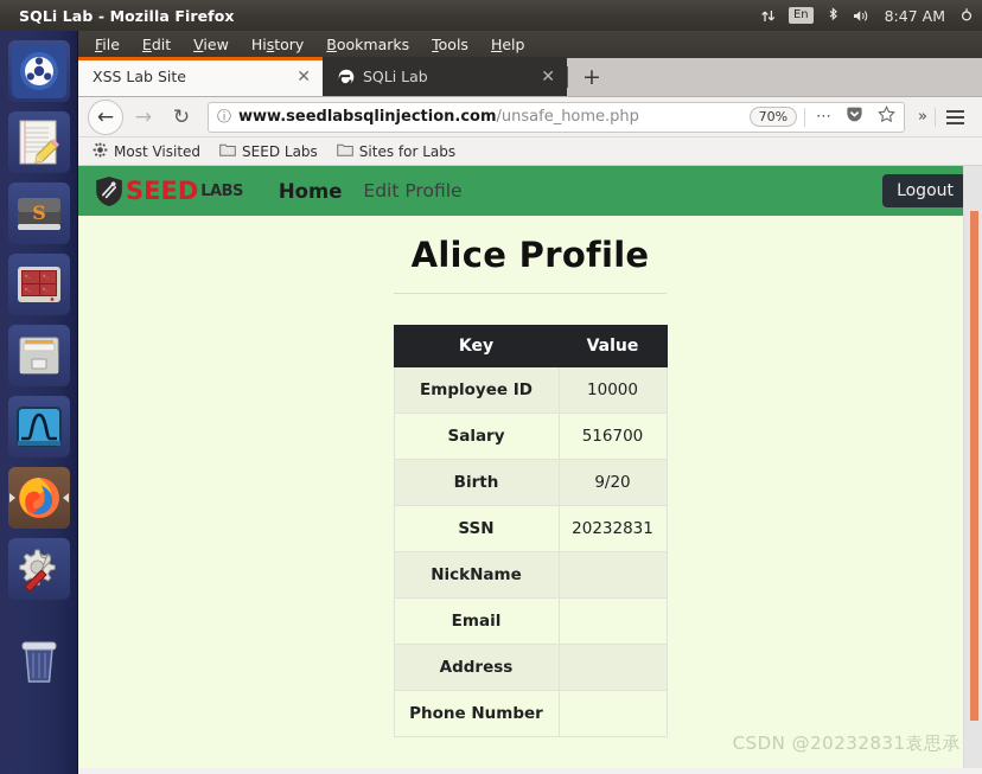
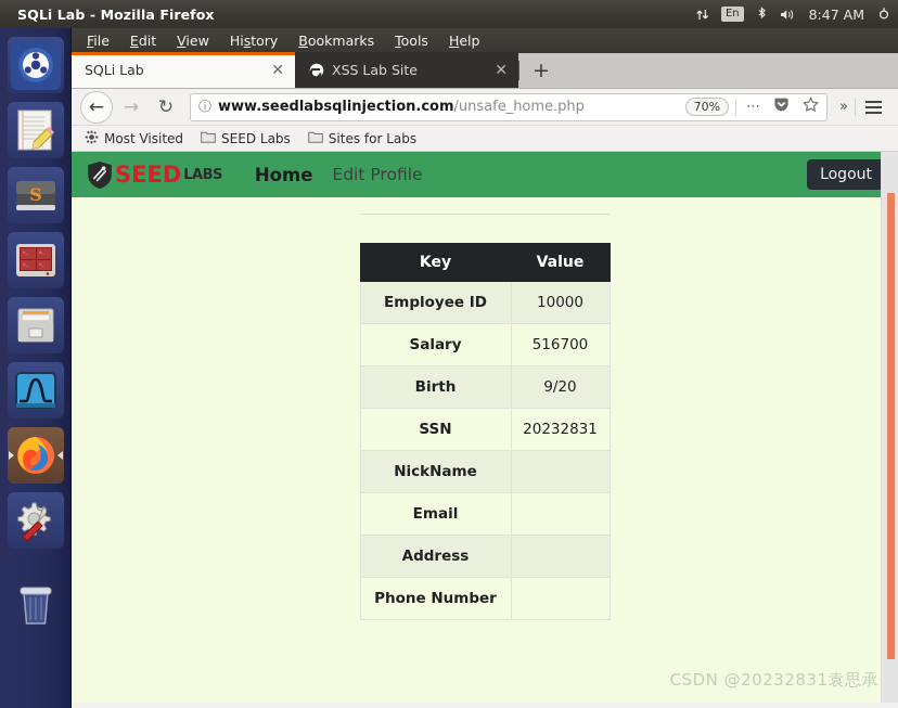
  SQLi Lab - Mozilla Firefox
  En
  8:47 AM
  S
  File
  Edit
  View
  History
  Bookmarks
  Tools
  Help
- XSS Lab Site
+ SQLi Lab
  ✕
- SQLi Lab
+ XSS Lab Site
  ✕
  +
  ←
  →
  ↻
  ⓘ
  www.seedlabsqlinjection.com/unsafe_home.php
  70%
  ⋯
  »
  Most Visited
  SEED Labs
  Sites for Labs
  SEED
  LABS
  Home
  Edit Profile
  Logout
- Alice Profile
  Key	Value
  Employee ID	10000
  Salary	516700
  Birth	9/20
  SSN	20232831
  NickName
  Email
  Address
  Phone Number
  CSDN @20232831袁思承
